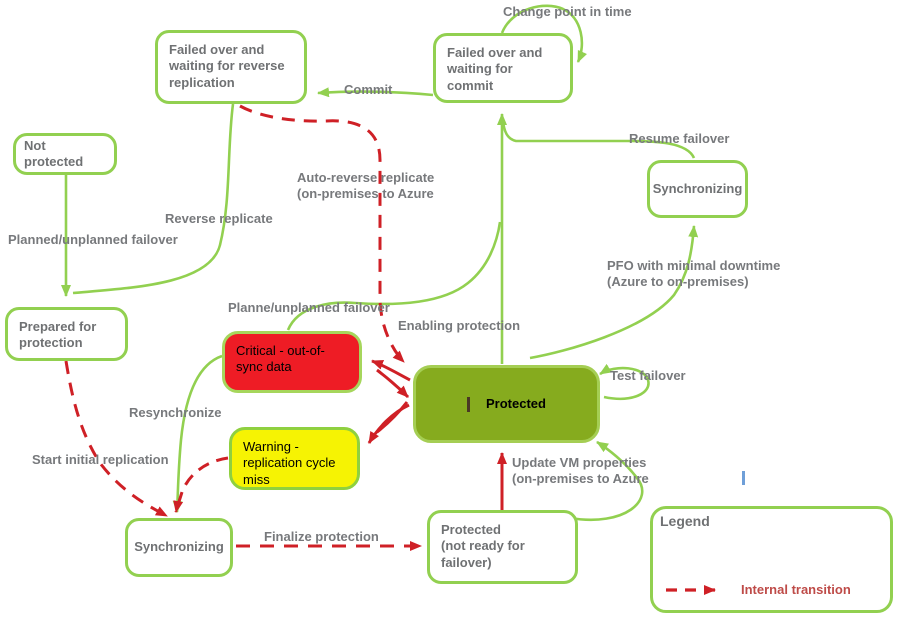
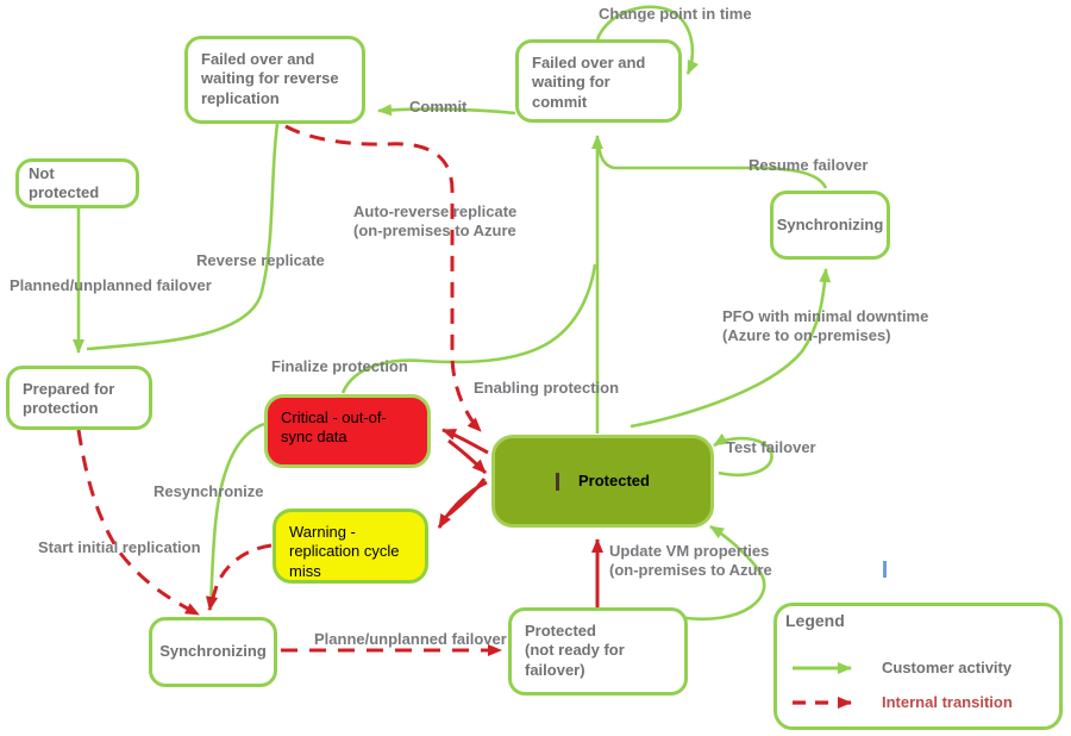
  Failed over and
  waiting for reverse
  replication
  Failed over and
  waiting for commit
  Not protected
  Synchronizing
  Prepared for
  protection
  Critical - out-of-
  sync data
  Protected
  Warning -
  replication cycle
  miss
  Synchronizing
  Protected
  (not ready for
  failover)
  Change point in time
  Commit
  Resume failover
  Reverse replicate
  Auto-reverse replicate
  (on-premises to Azure
  Planned/unplanned failover
  PFO with minimal downtime
  (Azure to on-premises)
- Planne/unplanned failover
+ Finalize protection
  Enabling protection
  Test failover
  Resynchronize
  Start initial replication
  Update VM properties
  (on-premises to Azure
- Finalize protection
+ Planne/unplanned failover
  Legend
+ Customer activity
  Internal transition
